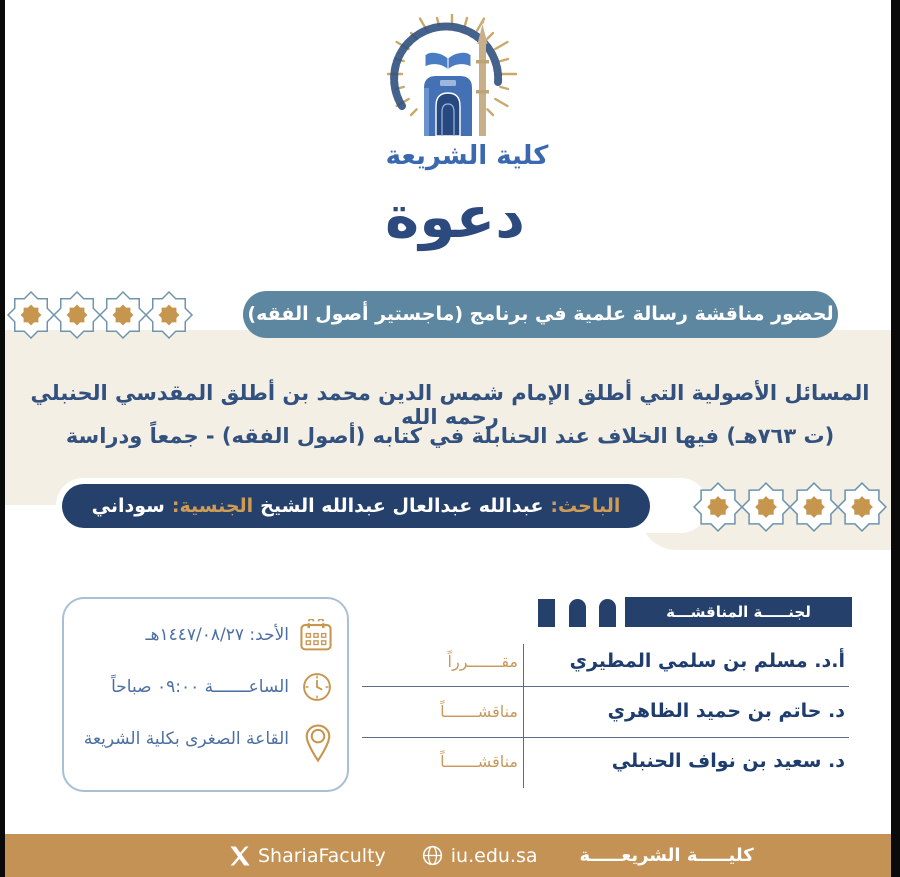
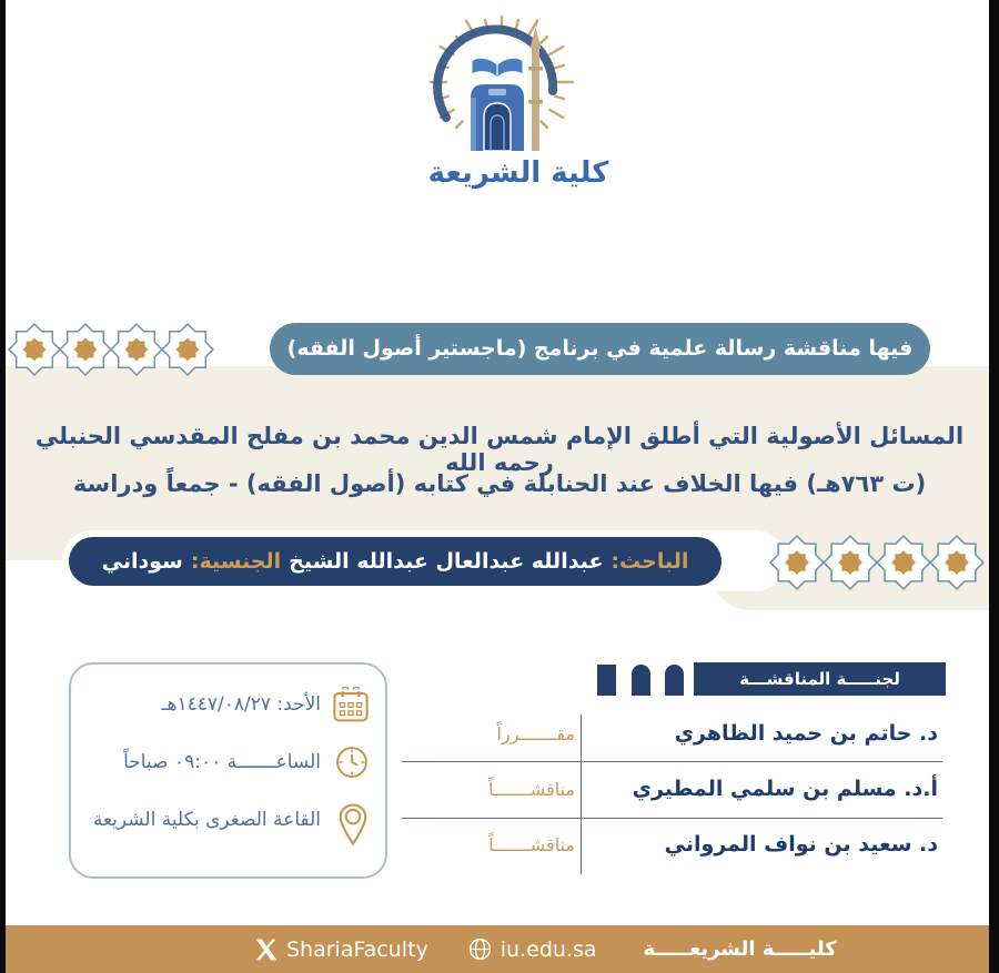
  كلية الشريعة
- دعوة
- لحضور مناقشة رسالة علمية في برنامج (ماجستير أصول الفقه)
+ فيها مناقشة رسالة علمية في برنامج (ماجستير أصول الفقه)
- المسائل الأصولية التي أطلق الإمام شمس الدين محمد بن أطلق المقدسي الحنبلي رحمه الله
+ المسائل الأصولية التي أطلق الإمام شمس الدين محمد بن مفلح المقدسي الحنبلي رحمه الله
  (ت ٧٦٣هـ) فيها الخلاف عند الحنابلة في كتابه (أصول الفقه) - جمعاً ودراسة
  الباحث:
  عبدالله عبدالعال عبدالله الشيخ
  الجنسية:
  سوداني
  لجنـــــة المناقشـــة
- أ.د. مسلم بن سلمي المطيري
+ د. حاتم بن حميد الظاهري
  مقـــــــرراً
- د. حاتم بن حميد الظاهري
+ أ.د. مسلم بن سلمي المطيري
  مناقشـــــــاً
- د. سعيد بن نواف الحنبلي
+ د. سعيد بن نواف المرواني
  مناقشـــــــاً
  الأحد: ١٤٤٧/٠٨/٢٧هـ
  الساعـــــــة ٠٩:٠٠ صباحاً
  القاعة الصغرى بكلية الشريعة
  ShariaFaculty
  iu.edu.sa
  كليـــــة الشريعـــــة
